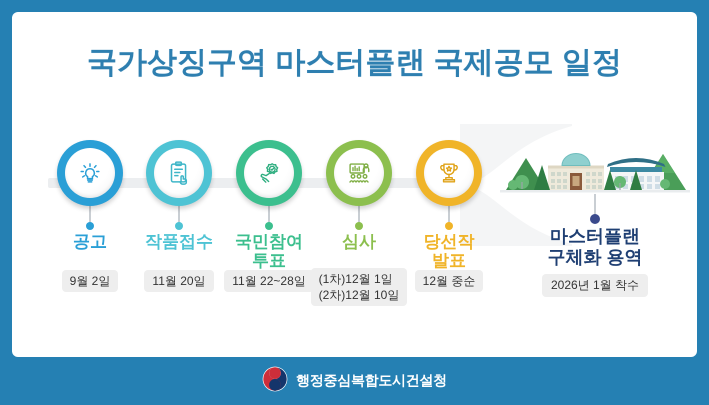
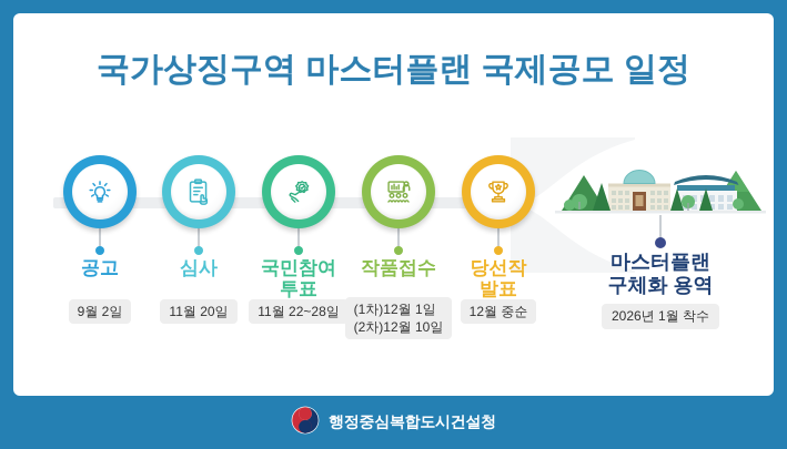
  국가상징구역 마스터플랜 국제공모 일정
  공고
  9월 2일
- 작품접수
+ 심사
  11월 20일
  국민참여
  투표
  11월 22~28일
- 심사
+ 작품접수
  (1차)12월 1일
  (2차)12월 10일
  당선작
  발표
  12월 중순
  마스터플랜
  구체화 용역
  2026년 1월 착수
  행정중심복합도시건설청
